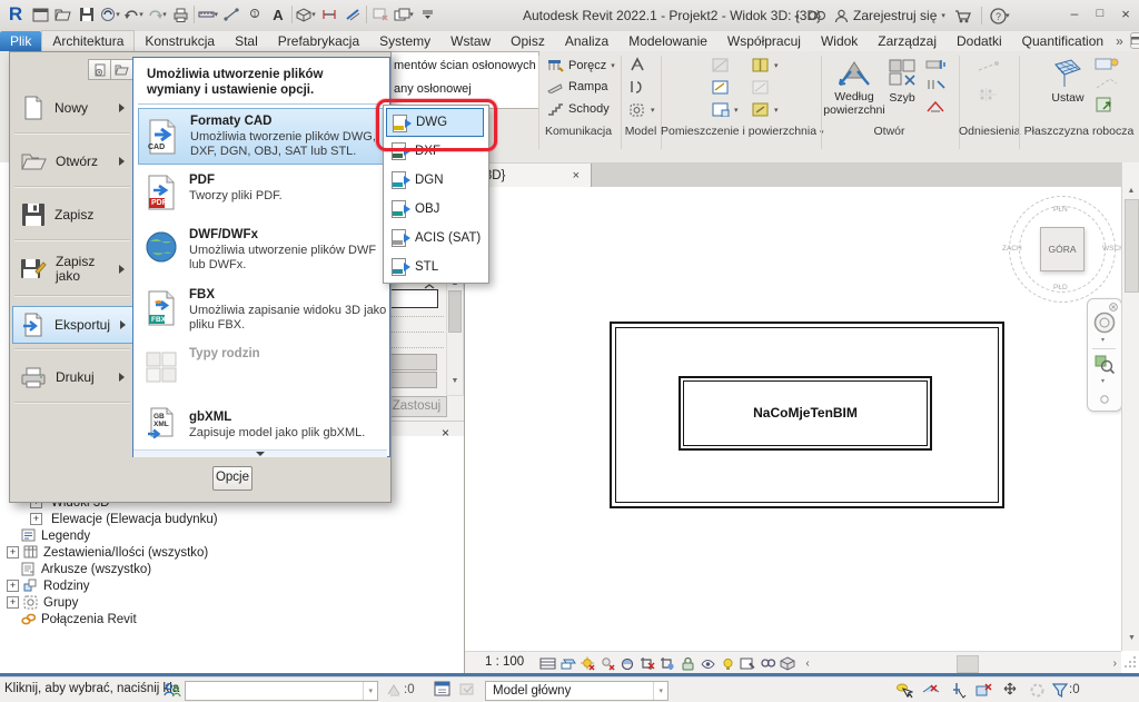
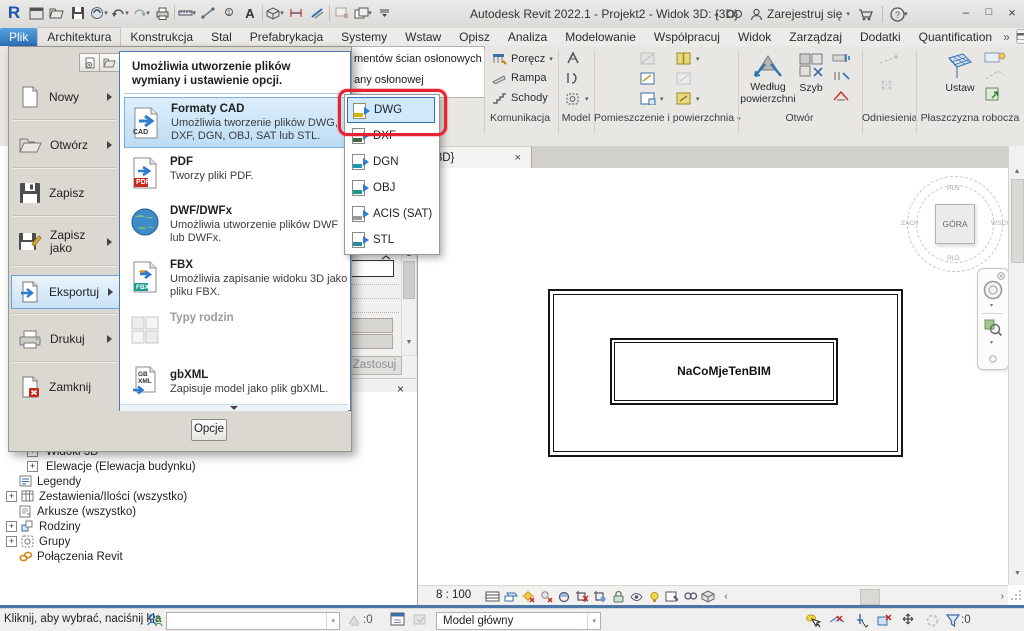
  R
  A
  Autodesk Revit 2022.1 - Projekt2 - Widok 3D: {3D}
  ◂
  Zarejestruj się
  ?
  –
  □
  ×
  Plik
  Architektura
  Konstrukcja
  Stal
  Prefabrykacja
  Systemy
  Wstaw
  Opisz
  Analiza
  Współpracuj
  Widok
  Zarządzaj
  Dodatki
  Quantification
  »
  mentów ścian osłonowych
  any osłonowej
  Poręcz
  Rampa
  Schody
  Komunikacja
  Model
  Pomieszczenie i powierzchnia
  Według powierzchni
  Szyb
  Otwór
  Odniesienia
  Ustaw
  Płaszczyzna robocza
  Zastosuj
  ×
  +
  Elewacje (Elewacja budynku)
  Legendy
  +
  Zestawienia/Ilości (wszystko)
  Arkusze (wszystko)
  +
  Rodziny
  +
  Grupy
  Połączenia Revit
  ×
  NaCoMjeTenBIM
  GÓRA
- 1 : 100
+ 8 : 100
  ‹
  ›
  Kliknij, aby wybrać, naciśnij ka
  :0
  Model główny
  :0
  Nowy
  Otwórz
  Zapisz
  Zapisz jako
  Eksportuj
  Drukuj
+ Zamknij
  Umożliwia utworzenie plików wymiany i ustawienie opcji.
  Formaty CAD
  Umożliwia tworzenie plików DWG, DXF, DGN, OBJ, SAT lub STL.
  PDF
  Tworzy pliki PDF.
  DWF/DWFx
  Umożliwia utworzenie plików DWF lub DWFx.
  FBX
  Umożliwia zapisanie widoku 3D jako pliku FBX.
  Typy rodzin
  gbXML
  Zapisuje model jako plik gbXML.
  Opcje
  DWG
  DXF
  DGN
  OBJ
  ACIS (SAT)
  STL
